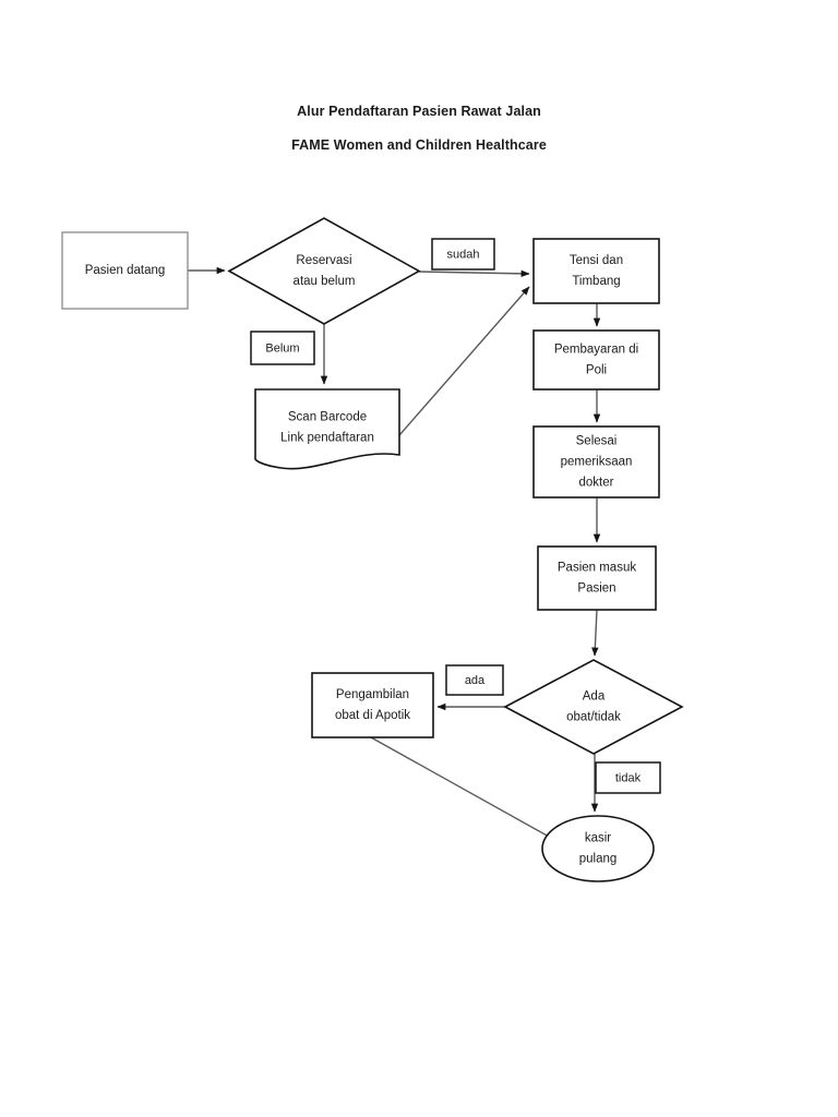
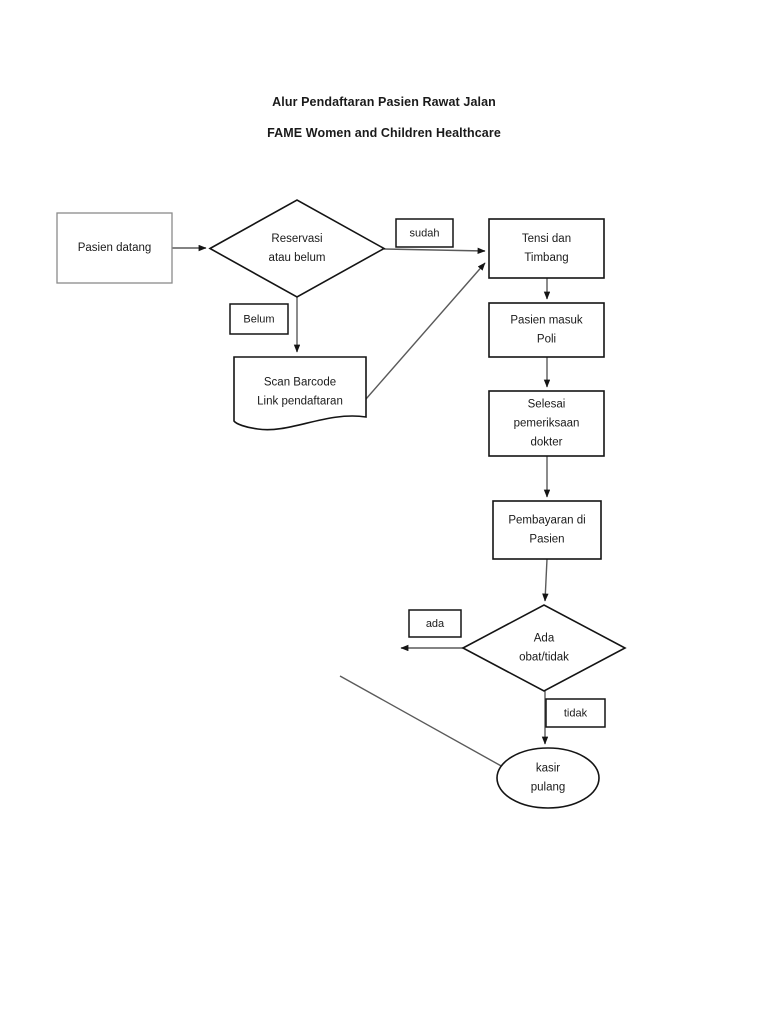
  Alur Pendaftaran Pasien Rawat Jalan
  FAME Women and Children Healthcare
  Pasien datang
  Reservasi
  atau belum
  Scan Barcode
  Link pendaftaran
  Tensi dan
  Timbang
- Pembayaran di
+ Pasien masuk
  Poli
  Selesai
  pemeriksaan
  dokter
- Pasien masuk
+ Pembayaran di
  Pasien
  Ada
  obat/tidak
- Pengambilan
- obat di Apotik
  kasir
  pulang
  sudah
  Belum
  ada
  tidak
